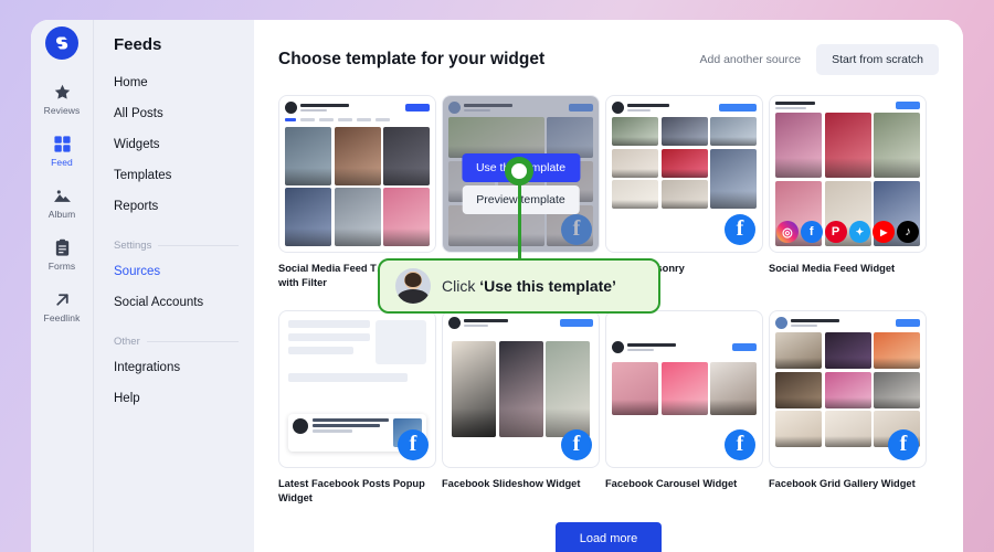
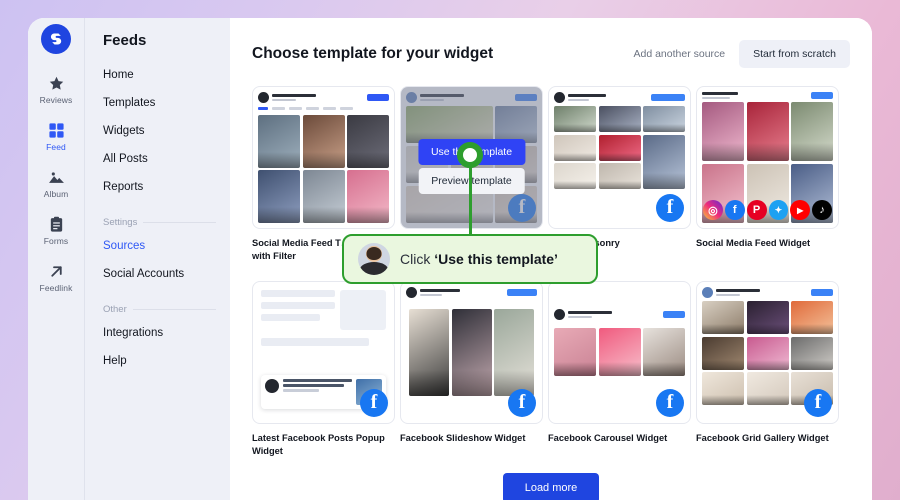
  Reviews
  Feed
  Album
  Forms
  Feedlink
  Feeds
  Home
- All Posts
+ Templates
  Widgets
- Templates
+ All Posts
  Reports
  Settings
  Sources
  Social Accounts
  Other
  Integrations
  Help
  Choose template for your widget
  Add another source
  Start from scratch
  Social Media Feed T with Filter
  f
  Preview template
  f
  ◎
  f
  P
  ✦
  ▶
  ♪
  Social Media Feed Widget
  f
  Latest Facebook Posts Popup Widget
  f
  Facebook Slideshow Widget
  f
  Facebook Carousel Widget
  f
  Facebook Grid Gallery Widget
  Load more
  Click ‘Use this template’
